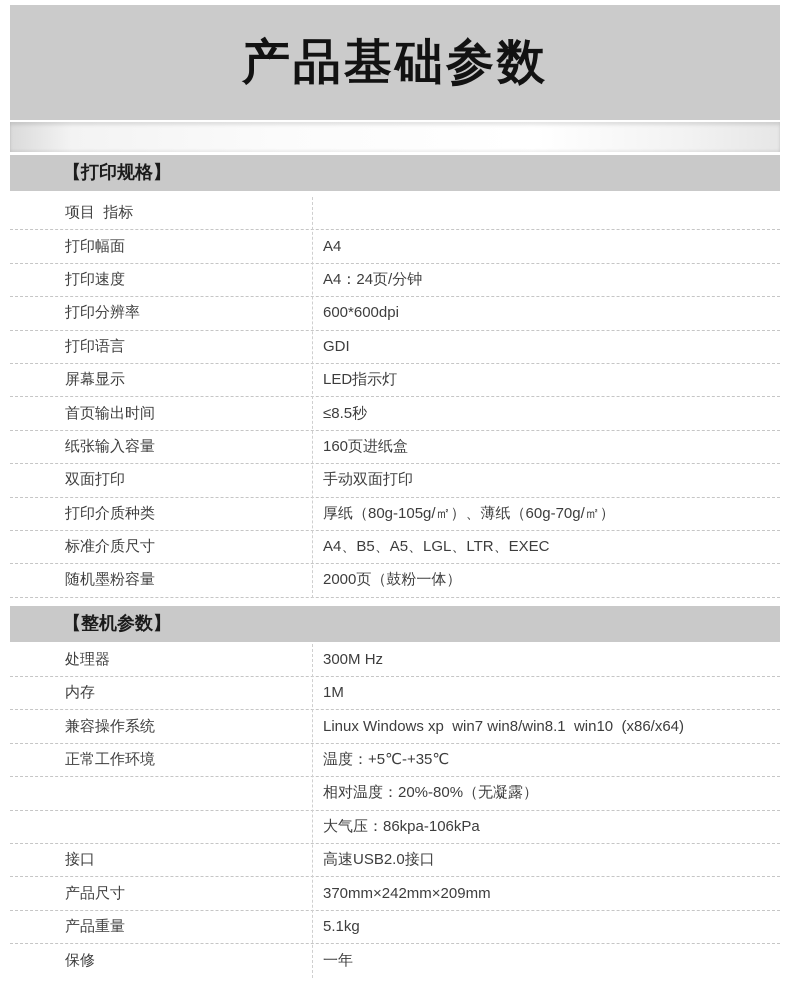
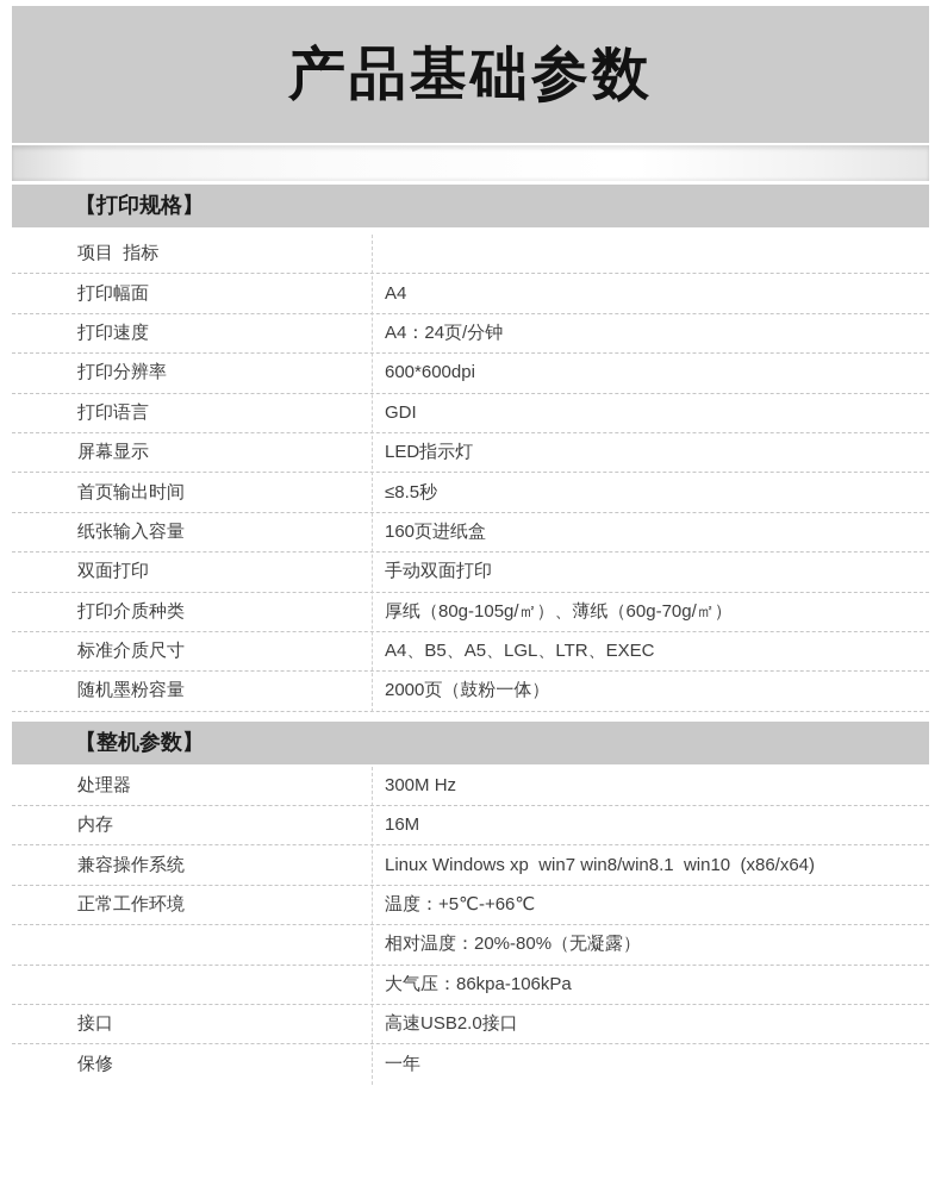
  产品基础参数
  【打印规格】
  项目 指标
  打印幅面
  A4
  打印速度
  A4：24页/分钟
  打印分辨率
  600*600dpi
  打印语言
  GDI
  屏幕显示
  LED指示灯
  首页输出时间
  ≤8.5秒
  纸张输入容量
  160页进纸盒
  双面打印
  手动双面打印
  打印介质种类
  厚纸（80g-105g/㎡）、薄纸（60g-70g/㎡）
  标准介质尺寸
  A4、B5、A5、LGL、LTR、EXEC
  随机墨粉容量
  2000页（鼓粉一体）
  【整机参数】
  处理器
  300M Hz
  内存
- 1M
+ 16M
  兼容操作系统
  Linux Windows xp win7 win8/win8.1 win10 (x86/x64)
  正常工作环境
- 温度：+5℃-+35℃
+ 温度：+5℃-+66℃
  相对温度：20%-80%（无凝露）
  大气压：86kpa-106kPa
  接口
  高速USB2.0接口
- 产品尺寸
- 370mm×242mm×209mm
- 产品重量
- 5.1kg
  保修
  一年
